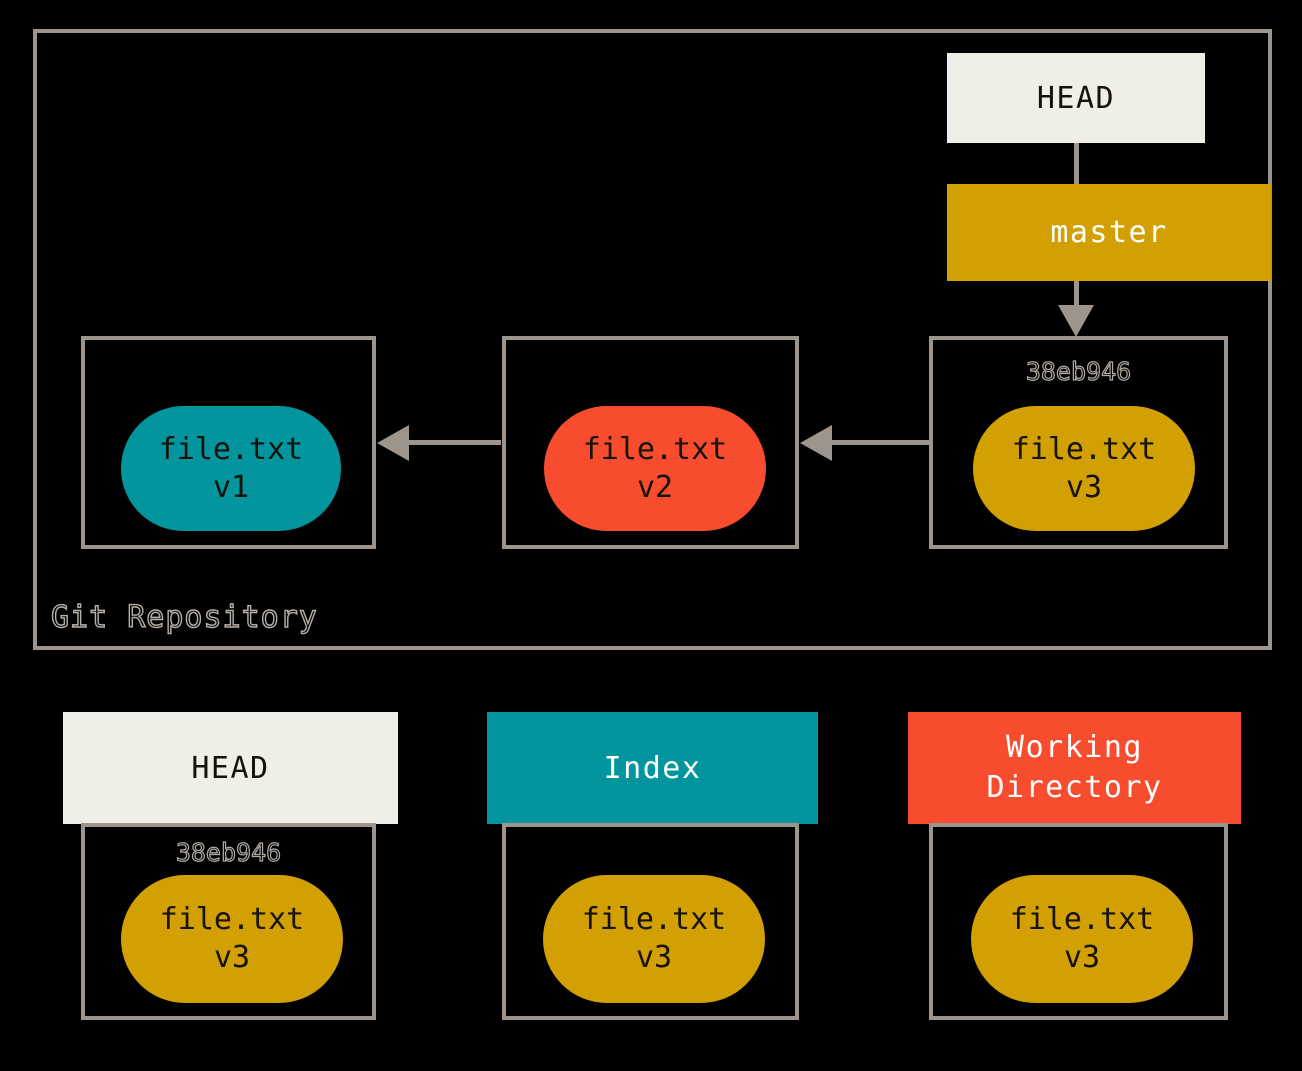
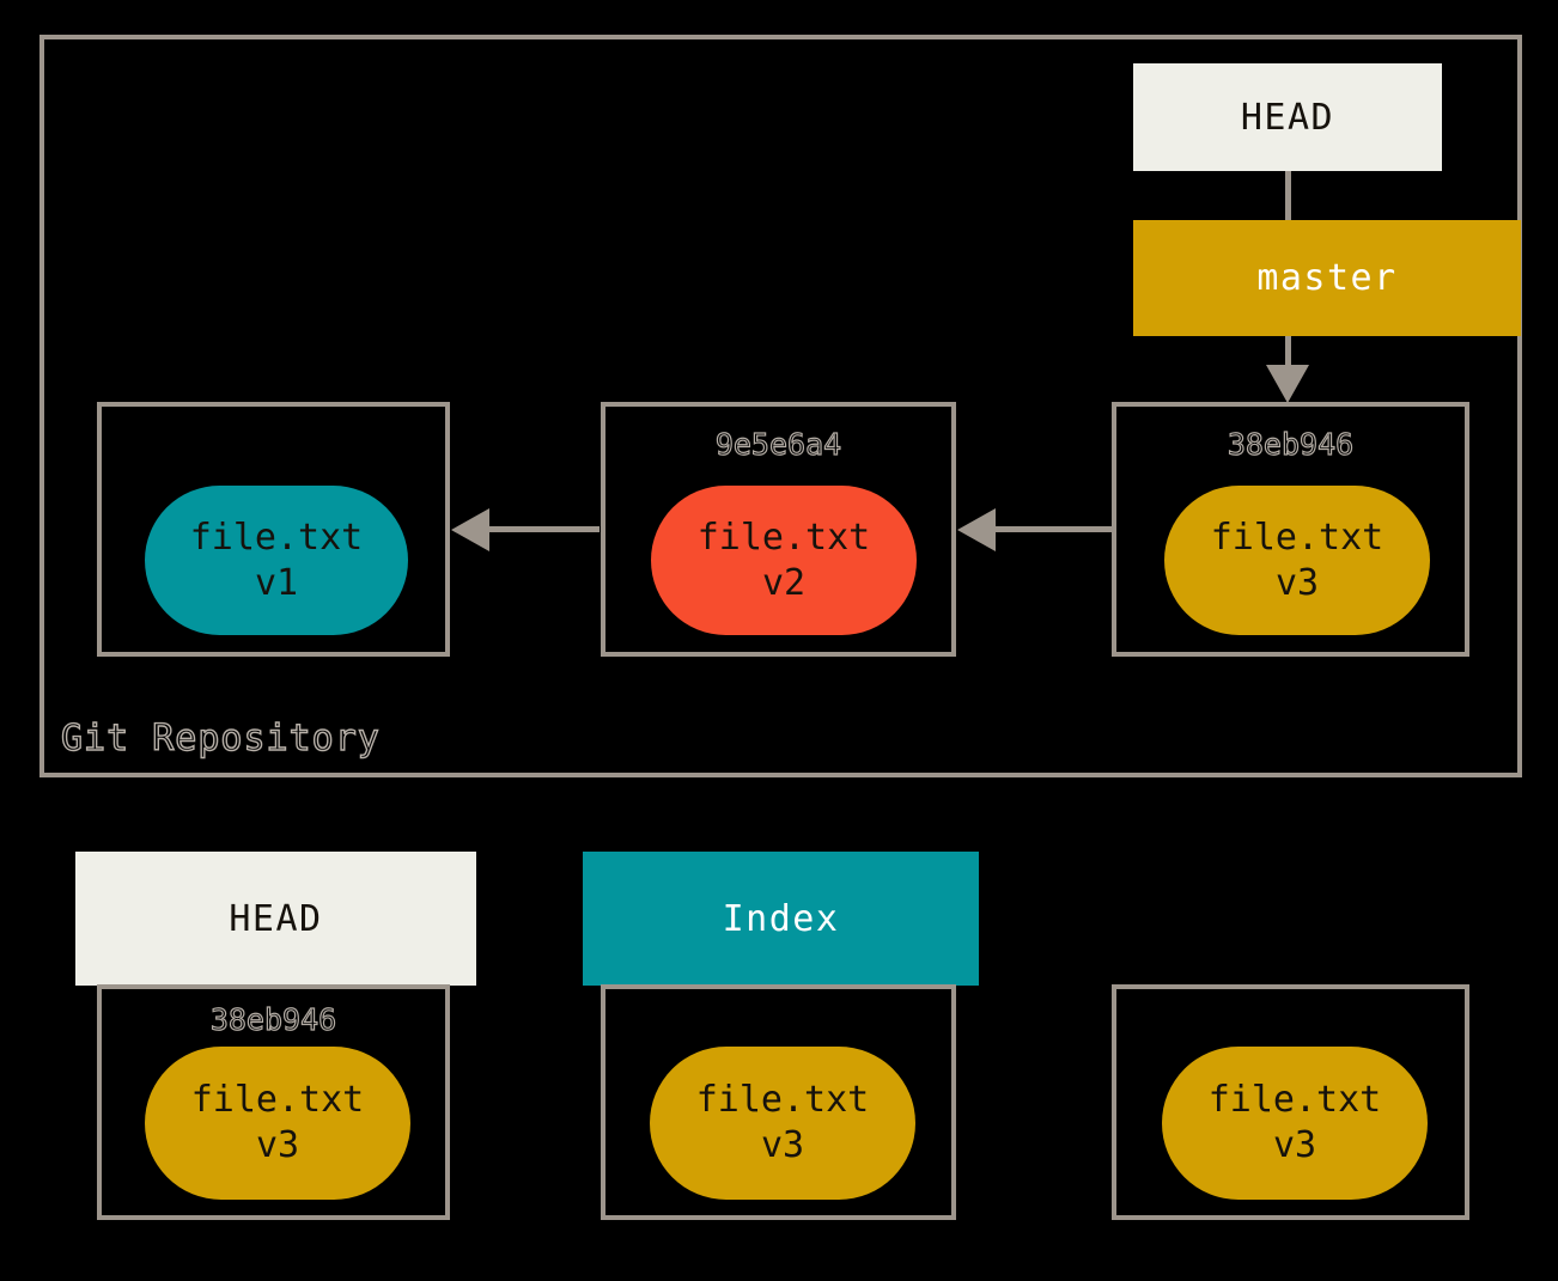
  Git Repository
  HEAD
  master
  file.txt
  v1
+ 9e5e6a4
  file.txt
  v2
  38eb946
  file.txt
  v3
  HEAD
  38eb946
  file.txt
  v3
  Index
  file.txt
  v3
- Working
- Directory
  file.txt
  v3
